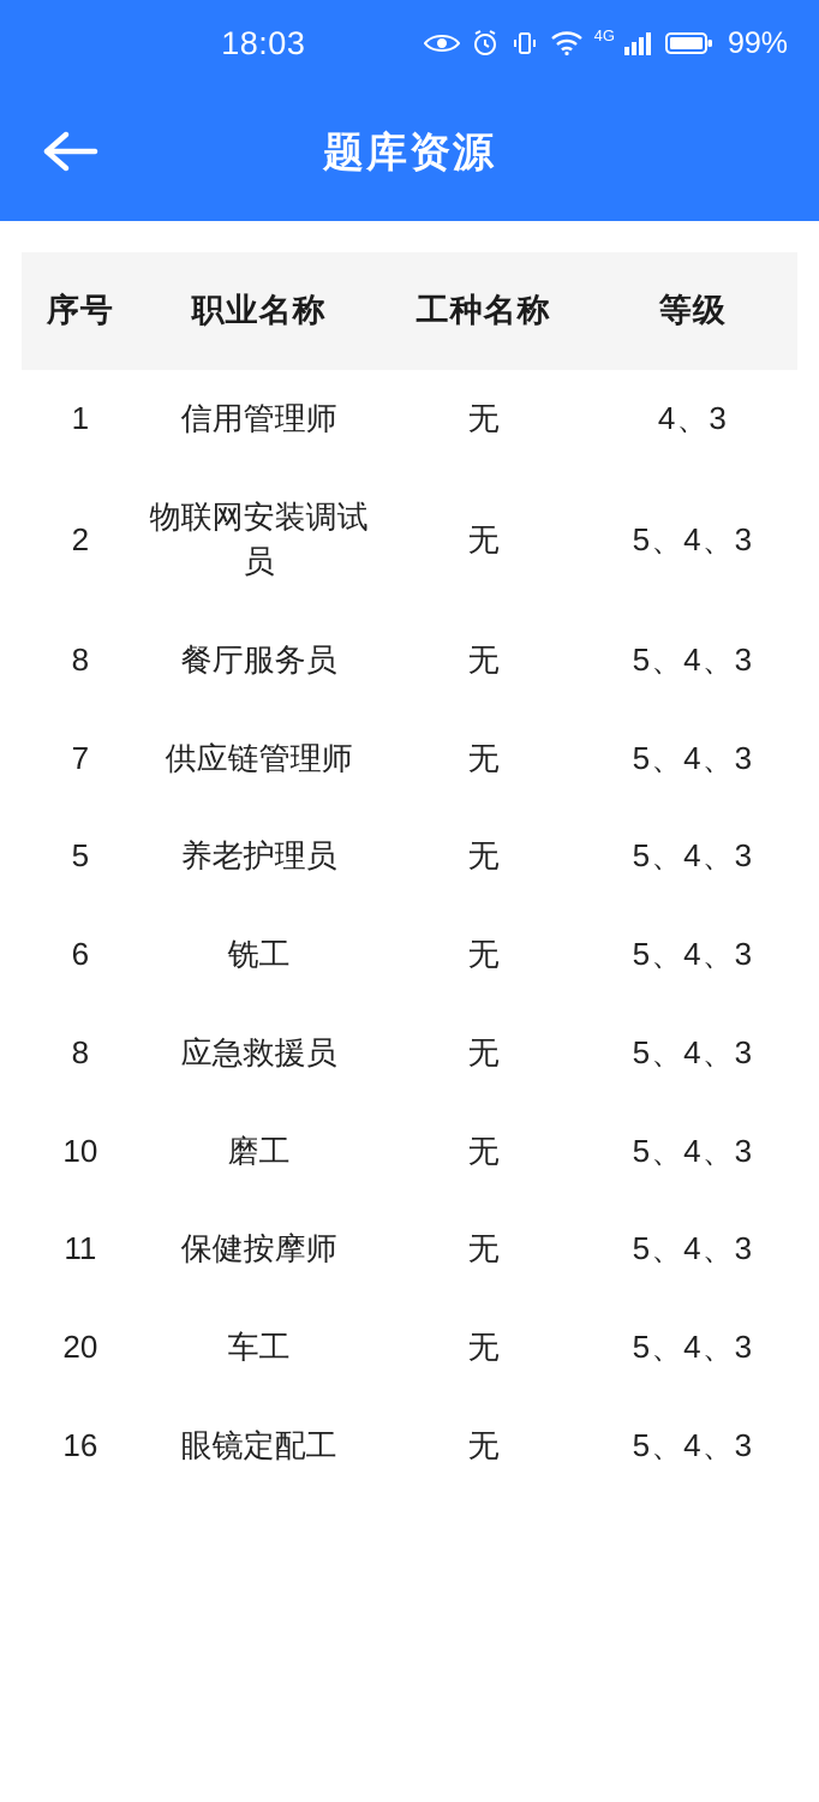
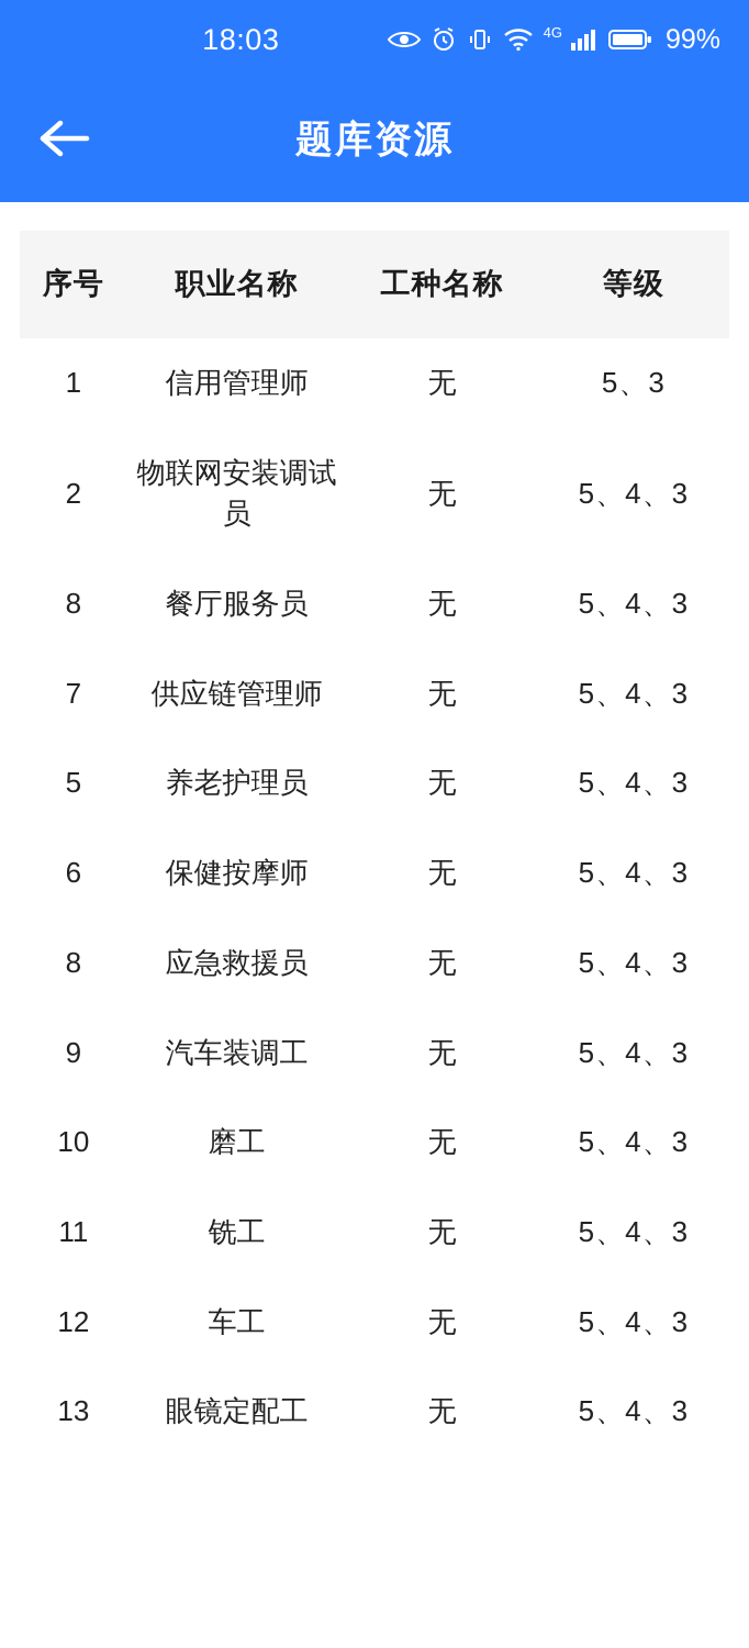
  18:03
  4G
  99%
  题库资源
  序号	职业名称	工种名称	等级
- 1	信用管理师	无	4、3
+ 1	信用管理师	无	5、3
  2	物联网安装调试员	无	5、4、3
  8	餐厅服务员	无	5、4、3
  7	供应链管理师	无	5、4、3
  5	养老护理员	无	5、4、3
- 6	铣工	无	5、4、3
+ 6	保健按摩师	无	5、4、3
  8	应急救援员	无	5、4、3
+ 9	汽车装调工	无	5、4、3
  10	磨工	无	5、4、3
- 11	保健按摩师	无	5、4、3
+ 11	铣工	无	5、4、3
- 20	车工	无	5、4、3
+ 12	车工	无	5、4、3
- 16	眼镜定配工	无	5、4、3
+ 13	眼镜定配工	无	5、4、3
